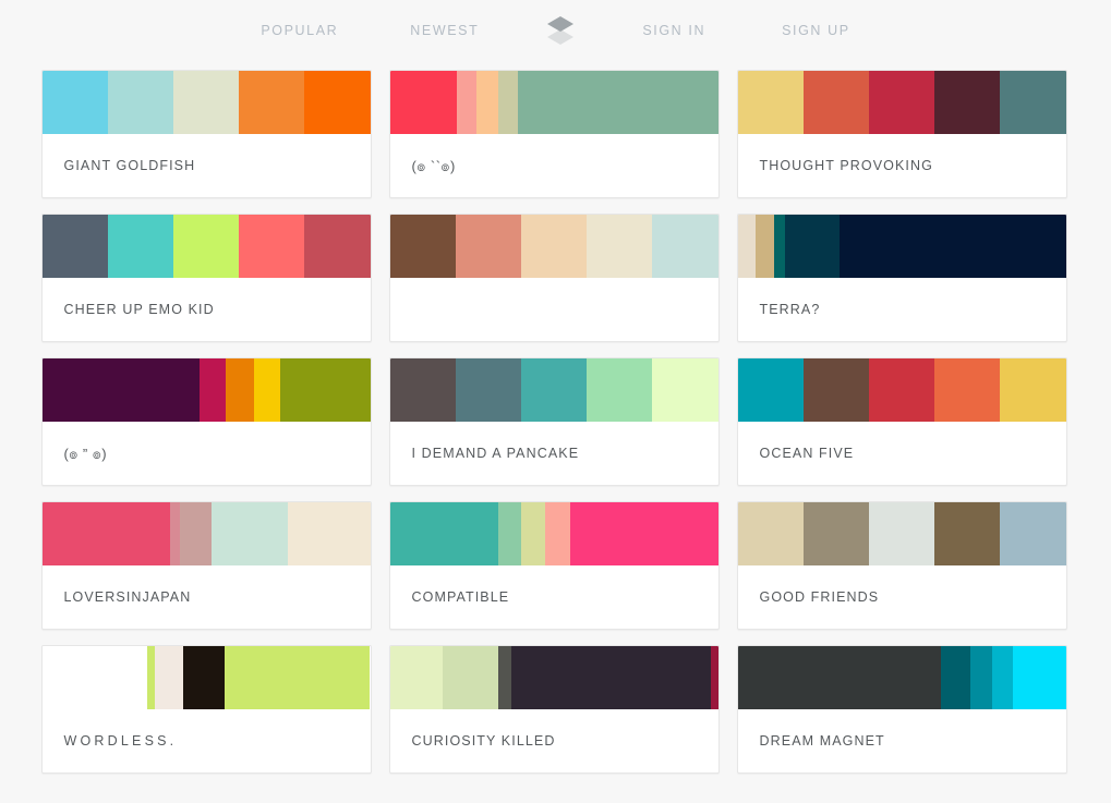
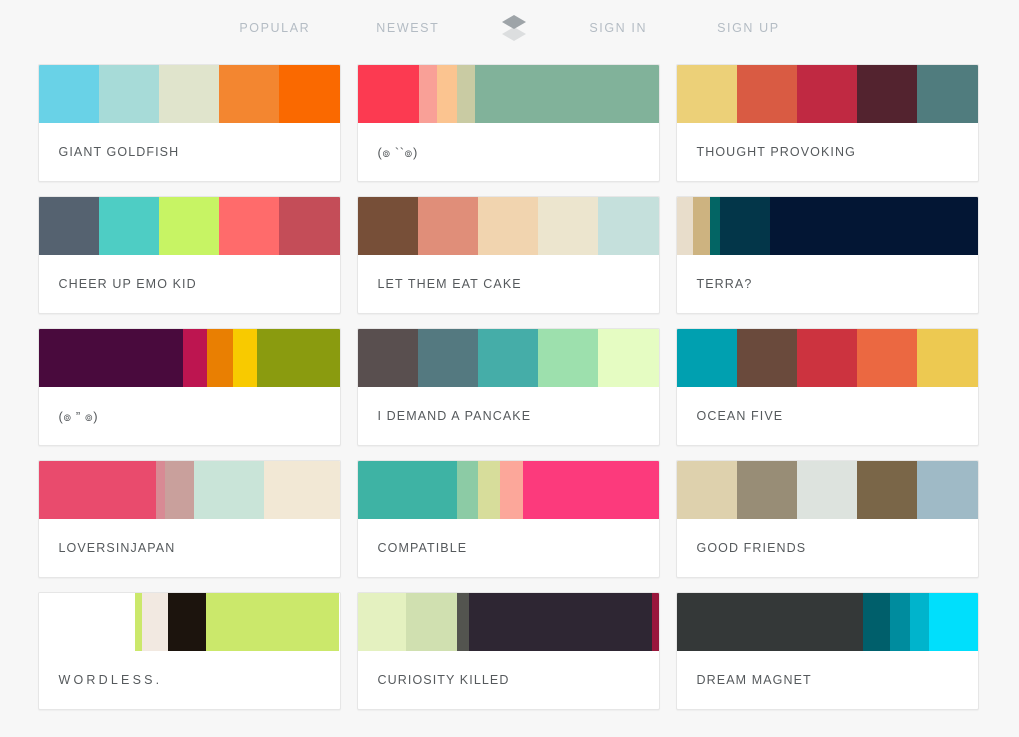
  POPULAR
  NEWEST
  SIGN IN
  SIGN UP
  GIANT GOLDFISH
  (๏ ``๏)
  THOUGHT PROVOKING
  CHEER UP EMO KID
+ LET THEM EAT CAKE
  TERRA?
  (๏ ” ๏)
  I DEMAND A PANCAKE
  OCEAN FIVE
  LOVERSINJAPAN
  COMPATIBLE
  GOOD FRIENDS
  WORDLESS.
  CURIOSITY KILLED
  DREAM MAGNET
